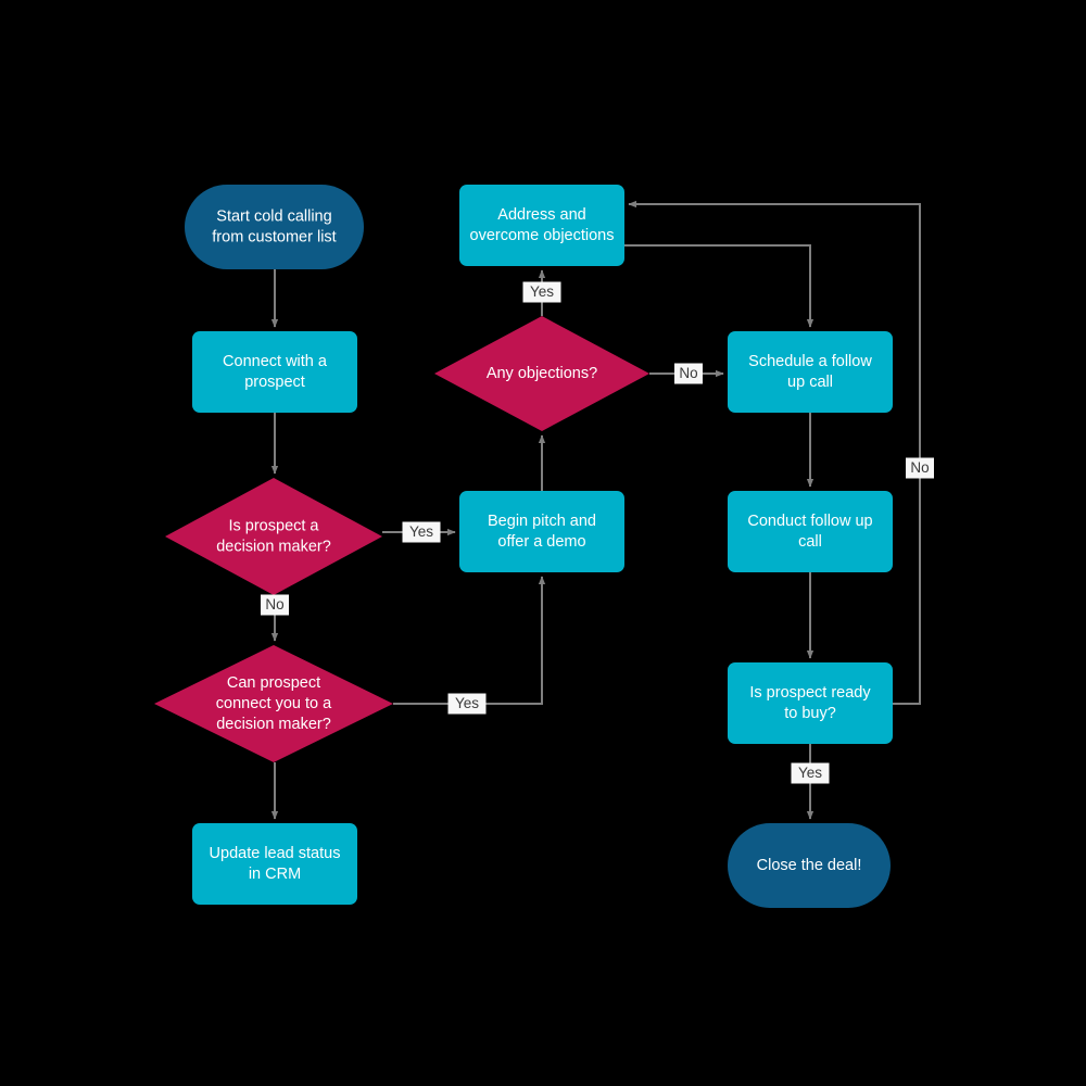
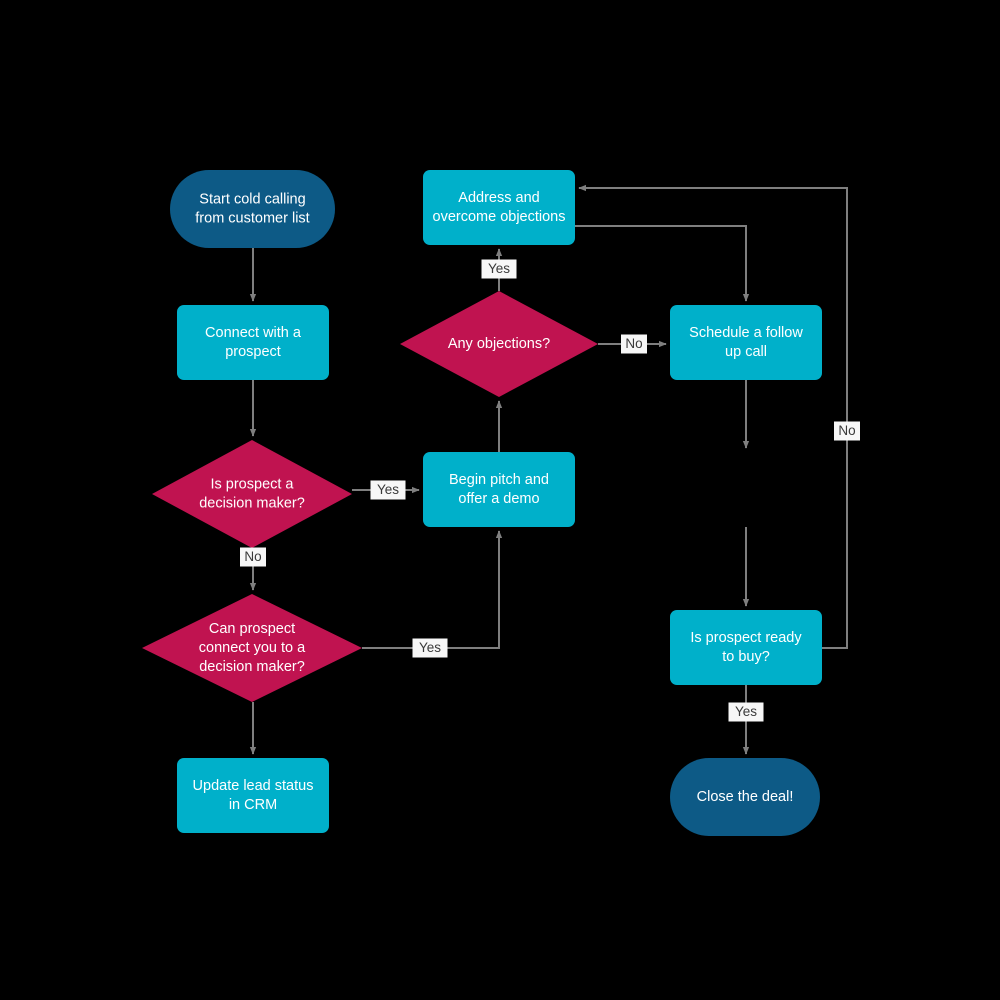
  Start cold calling from customer list
  Connect with a prospect
  Is prospect a decision maker?
  Can prospect connect you to a decision maker?
  Update lead status in CRM
  Address and overcome objections
  Any objections?
  Begin pitch and offer a demo
  Schedule a follow up call
- Conduct follow up call
  Is prospect ready to buy?
  Close the deal!
  Yes
  No
  Yes
  Yes
  No
  Yes
  No
